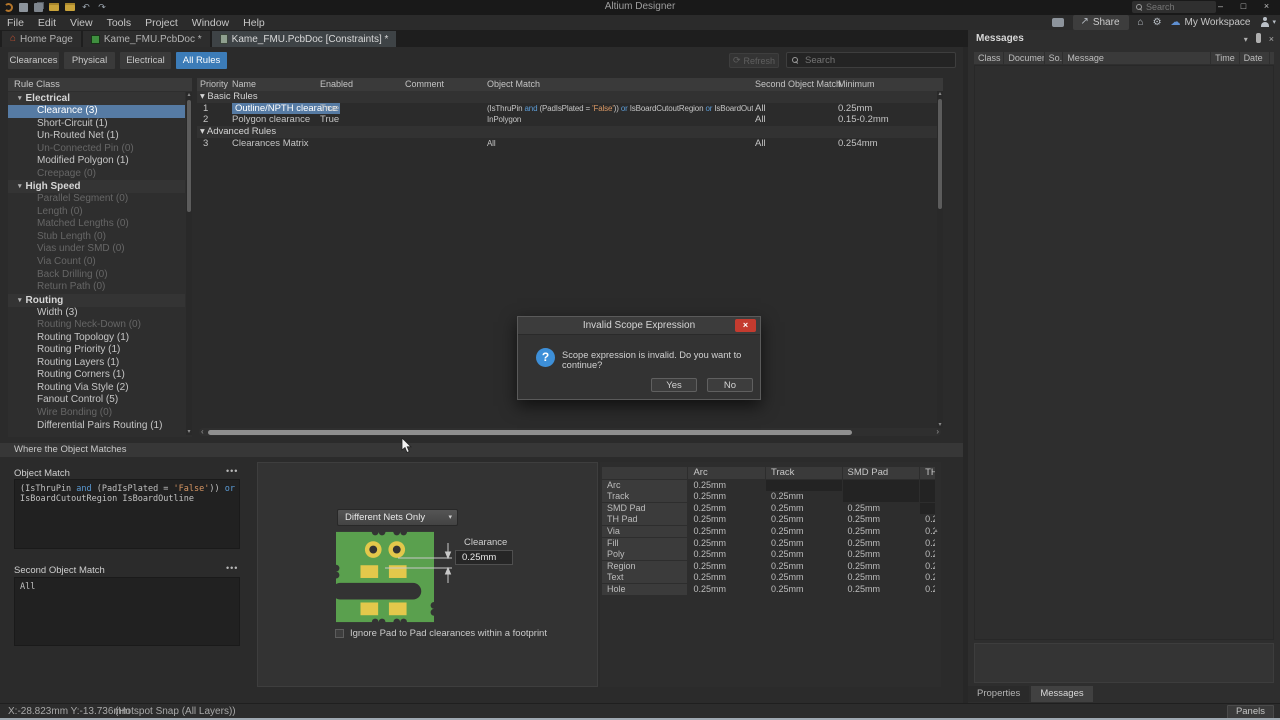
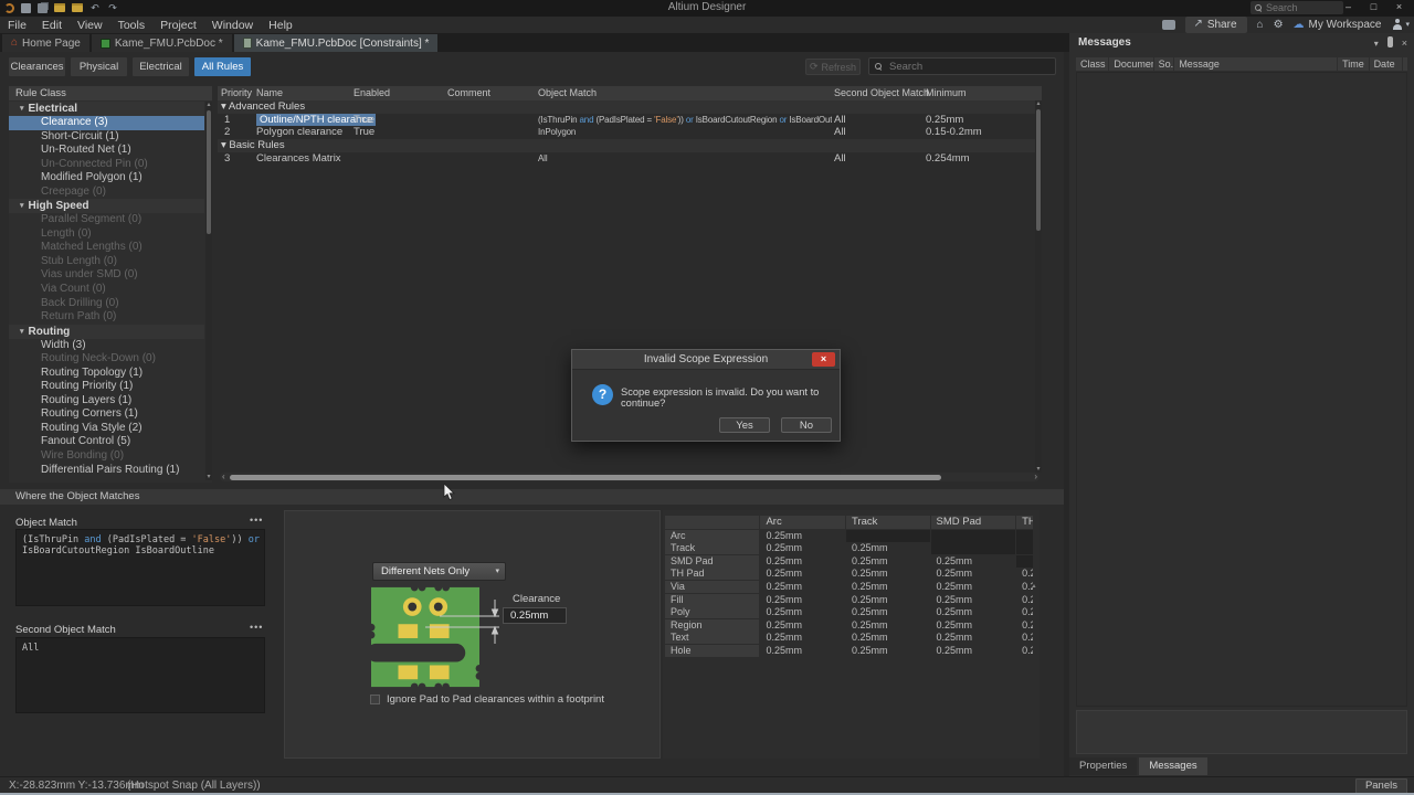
  ↶
  ↷
  Altium Designer
  Search
  –
  □
  ×
  File
  Edit
  View
  Tools
  Project
  Window
  Help
  ↗
  Share
  ⌂
  ⚙
  ☁
  My Workspace
  ⌂
  Home Page
  Kame_FMU.PcbDoc *
  Kame_FMU.PcbDoc [Constraints] *
  Clearances
  Physical
  Electrical
  All Rules
  ⟳
  Refresh
  Search
  Rule Class
  Electrical
  Clearance (3)
  Short-Circuit (1)
  Un-Routed Net (1)
  Un-Connected Pin (0)
  Modified Polygon (1)
  Creepage (0)
  High Speed
  Parallel Segment (0)
  Length (0)
  Matched Lengths (0)
  Stub Length (0)
  Vias under SMD (0)
  Via Count (0)
  Back Drilling (0)
  Return Path (0)
  Routing
  Width (3)
  Routing Neck-Down (0)
  Routing Topology (1)
  Routing Priority (1)
  Routing Layers (1)
  Routing Corners (1)
  Routing Via Style (2)
  Fanout Control (5)
  Wire Bonding (0)
  Differential Pairs Routing (1)
  Priority
  Name
  Enabled
  Comment
  Object Match
  Second Object Match
  Minimum
- ▾ Basic Rules
+ ▾ Advanced Rules
  1
  Outline/NPTH clearance
  True
  (IsThruPin and (PadIsPlated = 'False')) or IsBoardCutoutRegion or IsBoardOut
  All
  0.25mm
  2
  Polygon clearance
  True
  InPolygon
  All
  0.15-0.2mm
- ▾ Advanced Rules
+ ▾ Basic Rules
  3
  Clearances Matrix
  All
  All
  0.254mm
  ‹
  ›
  Where the Object Matches
  Object Match
  •••
  (IsThruPin and (PadIsPlated = 'False')) or
  IsBoardCutoutRegion IsBoardOutline
  Second Object Match
  •••
  All
  Different Nets Only
  Clearance
  0.25mm
  Ignore Pad to Pad clearances within a footprint
  Arc
  Track
  SMD Pad
  TH
  Arc
  0.25mm
  Track
  0.25mm
  0.25mm
  SMD Pad
  0.25mm
  0.25mm
  0.25mm
  TH Pad
  0.25mm
  0.25mm
  0.25mm
  Via
  0.25mm
  0.25mm
  0.25mm
  Fill
  0.25mm
  0.25mm
  0.25mm
  Poly
  0.25mm
  0.25mm
  0.25mm
  Region
  0.25mm
  0.25mm
  0.25mm
  Text
  0.25mm
  0.25mm
  0.25mm
  Hole
  0.25mm
  0.25mm
  0.25mm
  Messages
  ▾
  ×
  Class
  Docume
  Message
  Time
  Date
  Properties
  Messages
  Invalid Scope Expression
  ×
  ?
  Scope expression is invalid. Do you want to continue?
  Yes
  No
  X:-28.823mm Y:-13.736mm
  (Hotspot Snap (All Layers))
  Panels
